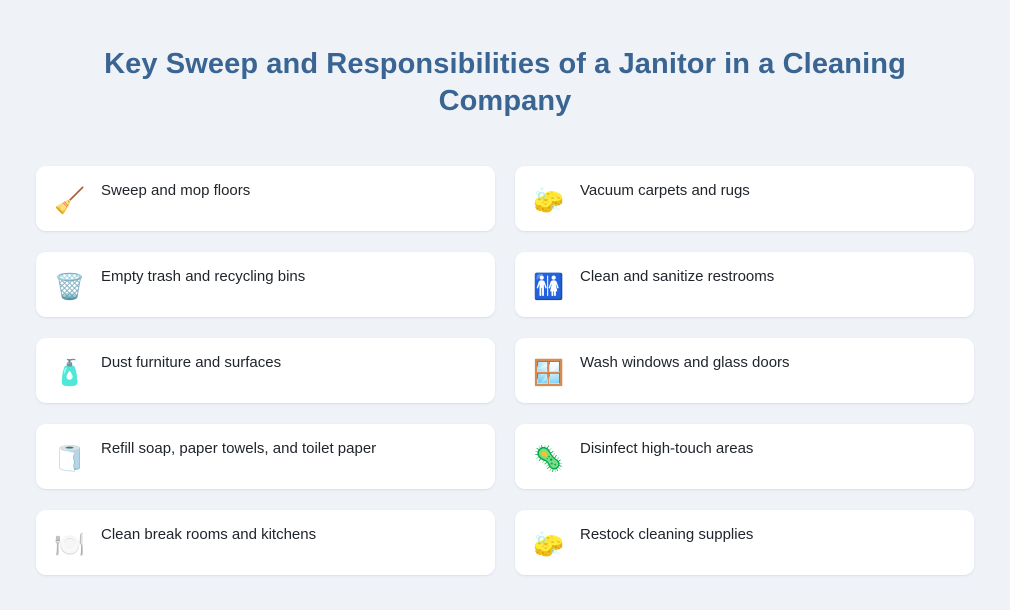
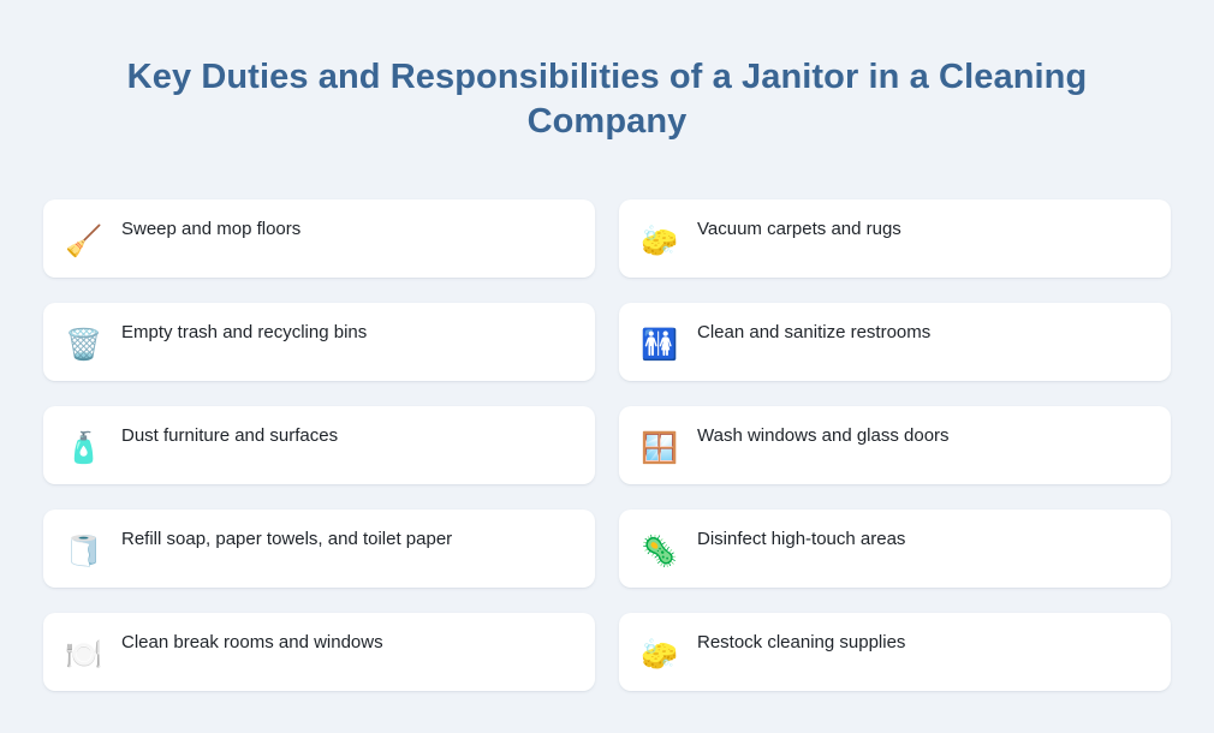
- Key Sweep and Responsibilities of a Janitor in a Cleaning Company
+ Key Duties and Responsibilities of a Janitor in a Cleaning Company
  🧹
  Sweep and mop floors
  🧽
  Vacuum carpets and rugs
  🗑️
  Empty trash and recycling bins
  🚻
  Clean and sanitize restrooms
  🧴
  Dust furniture and surfaces
  🪟
  Wash windows and glass doors
  🧻
  Refill soap, paper towels, and toilet paper
  🦠
  Disinfect high-touch areas
  🍽️
- Clean break rooms and kitchens
+ Clean break rooms and windows
  🧽
  Restock cleaning supplies
